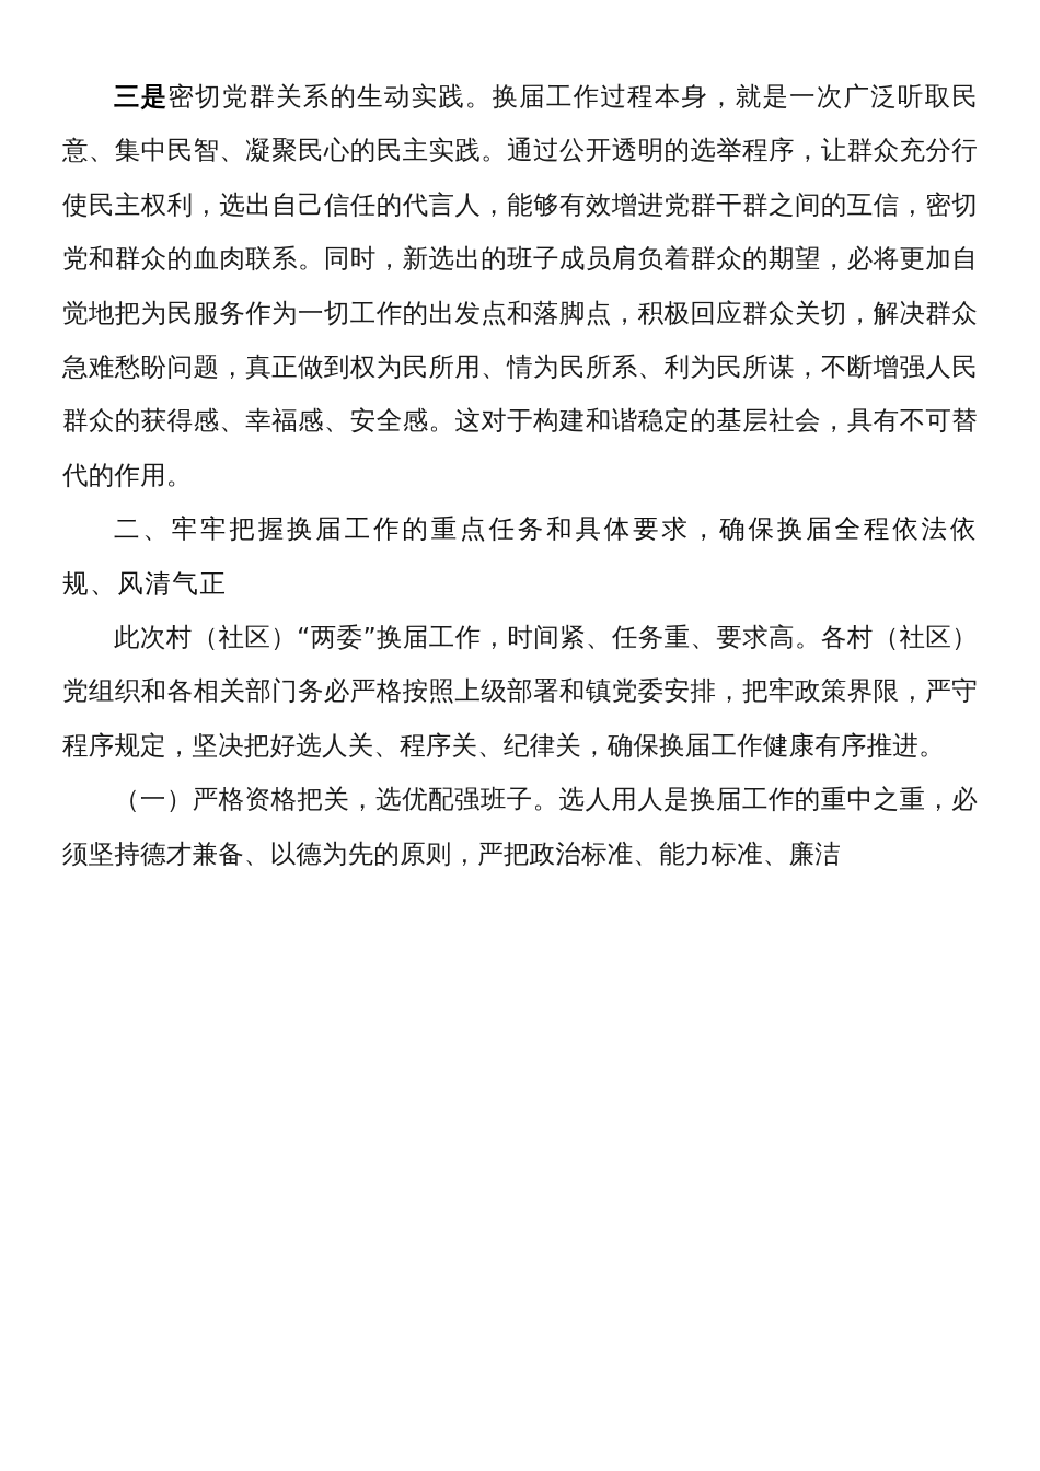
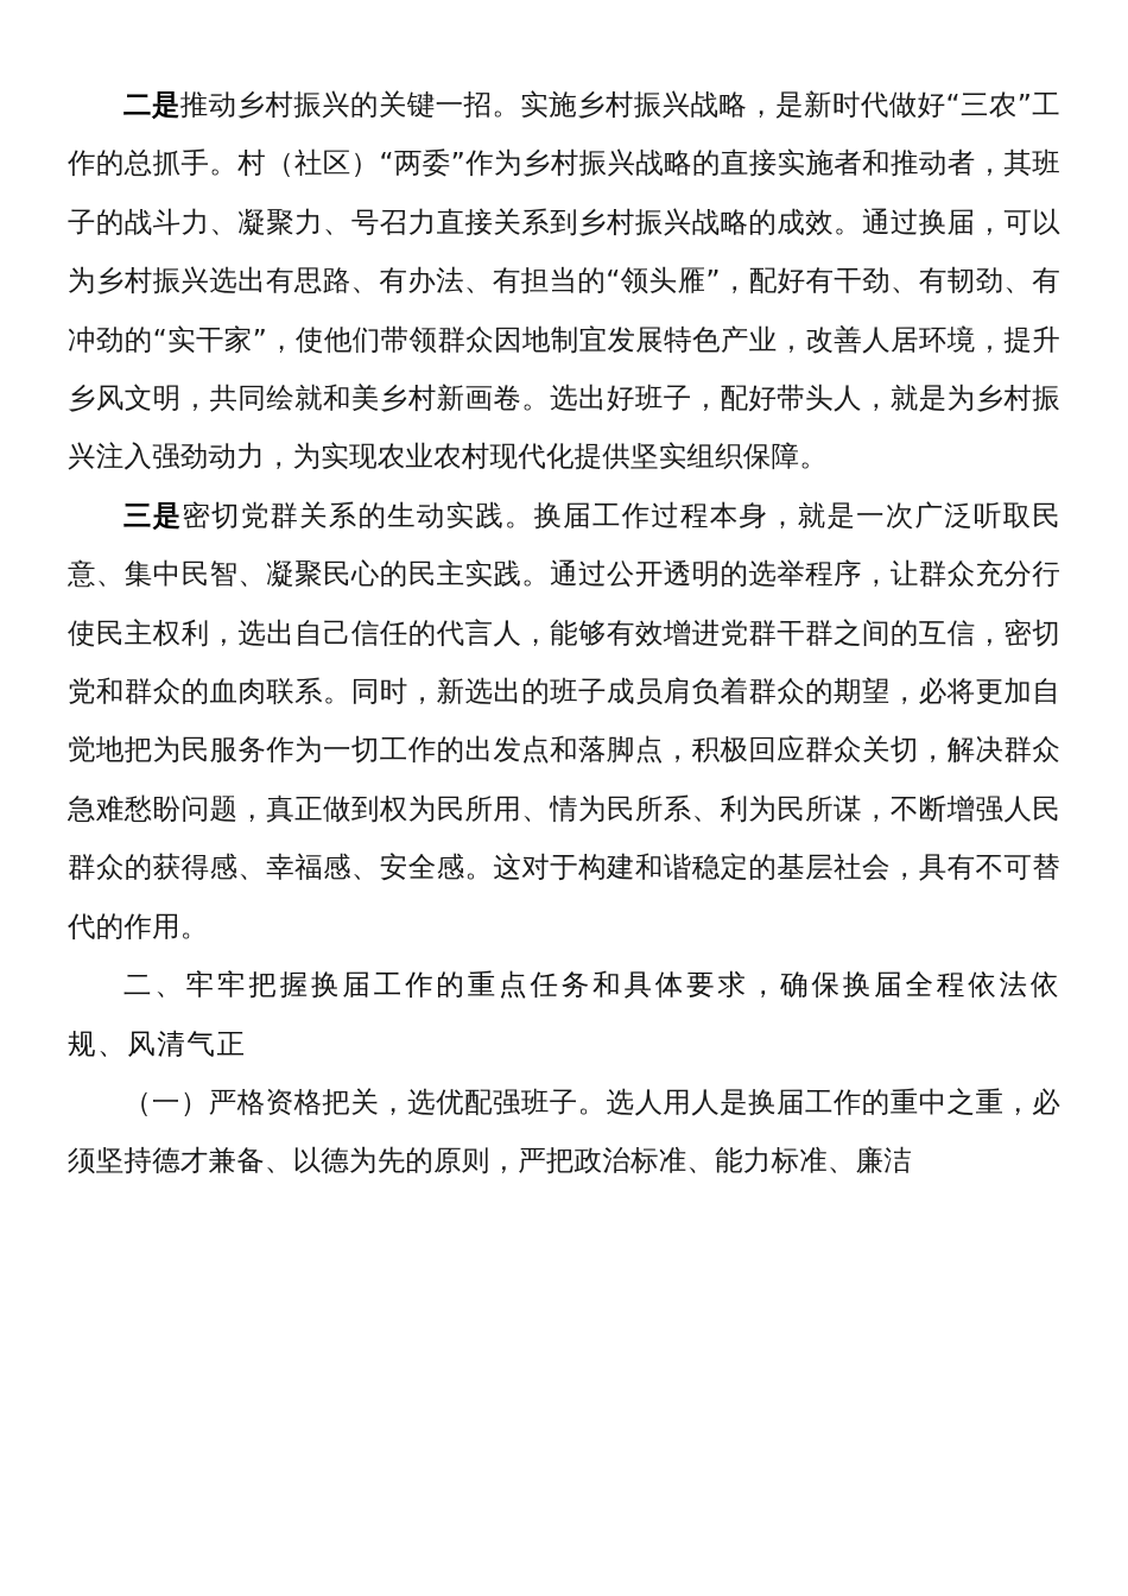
+ 二是推动乡村振兴的关键一招。实施乡村振兴战略，是新时代做好“三农”工作的总抓手。村（社区）“两委”作为乡村振兴战略的直接实施者和推动者，其班子的战斗力、凝聚力、号召力直接关系到乡村振兴战略的成效。通过换届，可以为乡村振兴选出有思路、有办法、有担当的“领头雁”，配好有干劲、有韧劲、有冲劲的“实干家”，使他们带领群众因地制宜发展特色产业，改善人居环境，提升乡风文明，共同绘就和美乡村新画卷。选出好班子，配好带头人，就是为乡村振兴注入强劲动力，为实现农业农村现代化提供坚实组织保障。
  三是密切党群关系的生动实践。换届工作过程本身，就是一次广泛听取民意、集中民智、凝聚民心的民主实践。通过公开透明的选举程序，让群众充分行使民主权利，选出自己信任的代言人，能够有效增进党群干群之间的互信，密切党和群众的血肉联系。同时，新选出的班子成员肩负着群众的期望，必将更加自觉地把为民服务作为一切工作的出发点和落脚点，积极回应群众关切，解决群众急难愁盼问题，真正做到权为民所用、情为民所系、利为民所谋，不断增强人民群众的获得感、幸福感、安全感。这对于构建和谐稳定的基层社会，具有不可替代的作用。
  二、牢牢把握换届工作的重点任务和具体要求，确保换届全程依法依规、风清气正
- 此次村（社区）“两委”换届工作，时间紧、任务重、要求高。各村（社区）党组织和各相关部门务必严格按照上级部署和镇党委安排，把牢政策界限，严守程序规定，坚决把好选人关、程序关、纪律关，确保换届工作健康有序推进。
  （一）严格资格把关，选优配强班子。选人用人是换届工作的重中之重，必须坚持德才兼备、以德为先的原则，严把政治标准、能力标准、廉洁
